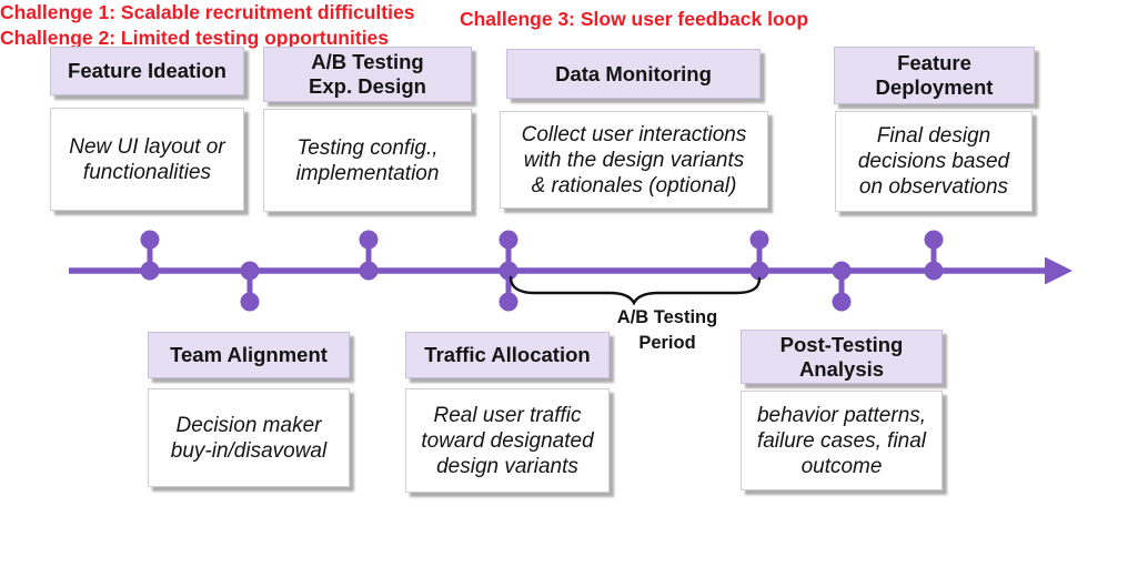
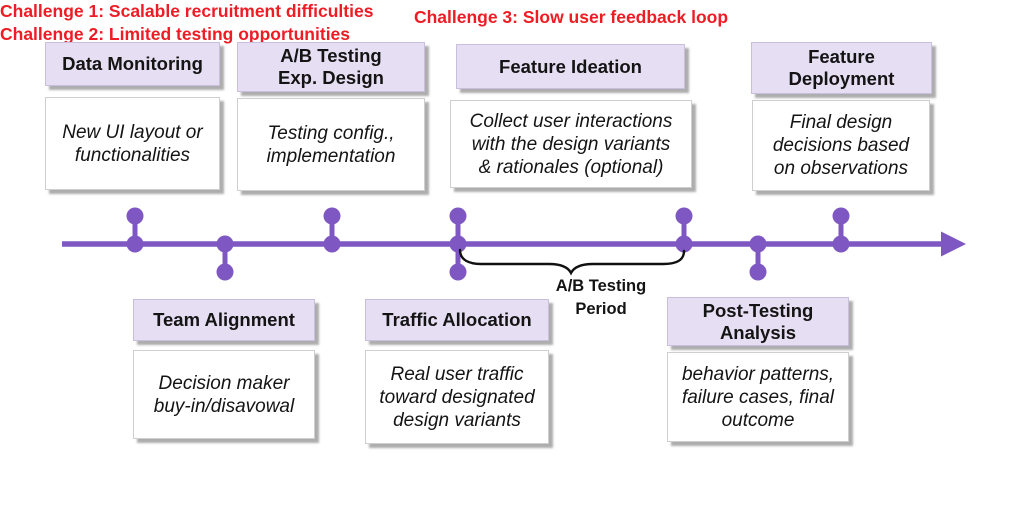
  Challenge 3: Slow user feedback loop
- Feature Ideation
+ Data Monitoring
  New UI layout or
  functionalities
  A/B Testing
  Exp. Design
  Testing config.,
  implementation
- Data Monitoring
+ Feature Ideation
  Collect user interactions
  with the design variants
  & rationales (optional)
  Feature
  Deployment
  Final design
  decisions based
  on observations
  A/B Testing
  Period
  Team Alignment
  Decision maker
  buy-in/disavowal
  Traffic Allocation
  Real user traffic
  toward designated
  design variants
  Post-Testing
  Analysis
  behavior patterns,
  failure cases, final
  outcome
  Challenge 1: Scalable recruitment difficulties
  Challenge 2: Limited testing opportunities
